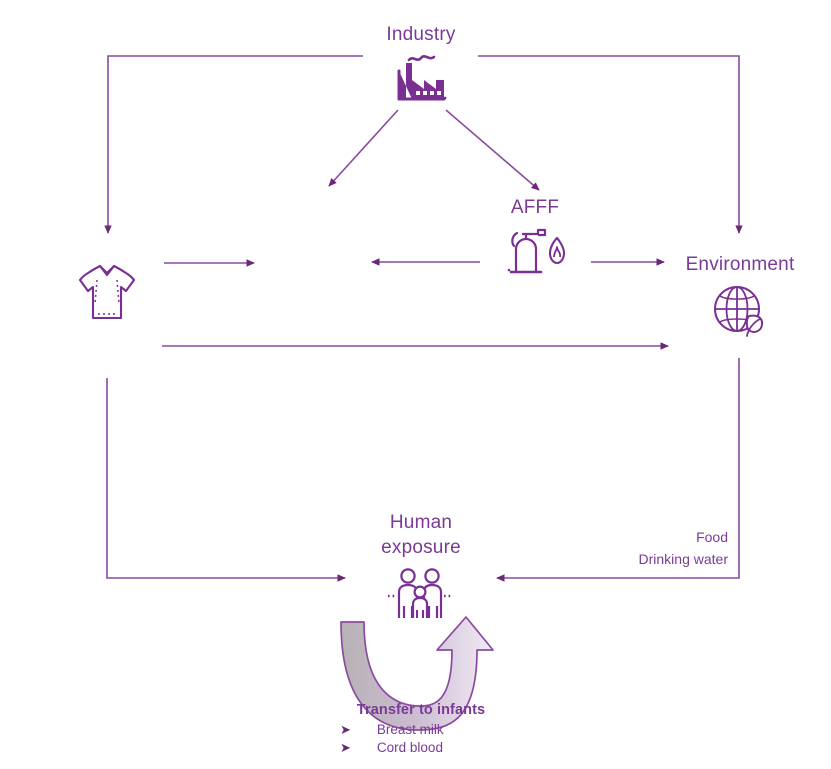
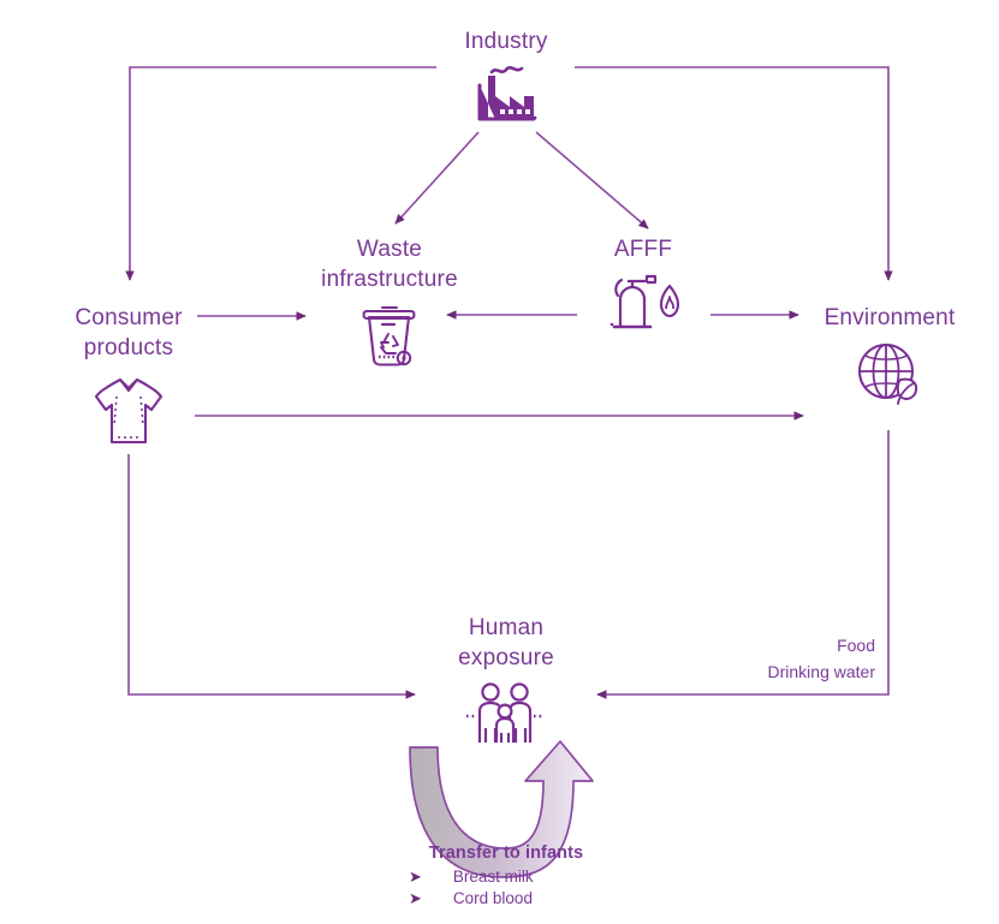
  Industry
+ Consumer
+ products
+ Waste
+ infrastructure
  AFFF
  Environment
  Human
  exposure
  Food
  Drinking water
  Transfer to infants
  ➤
  Breast milk
  ➤
  Cord blood
